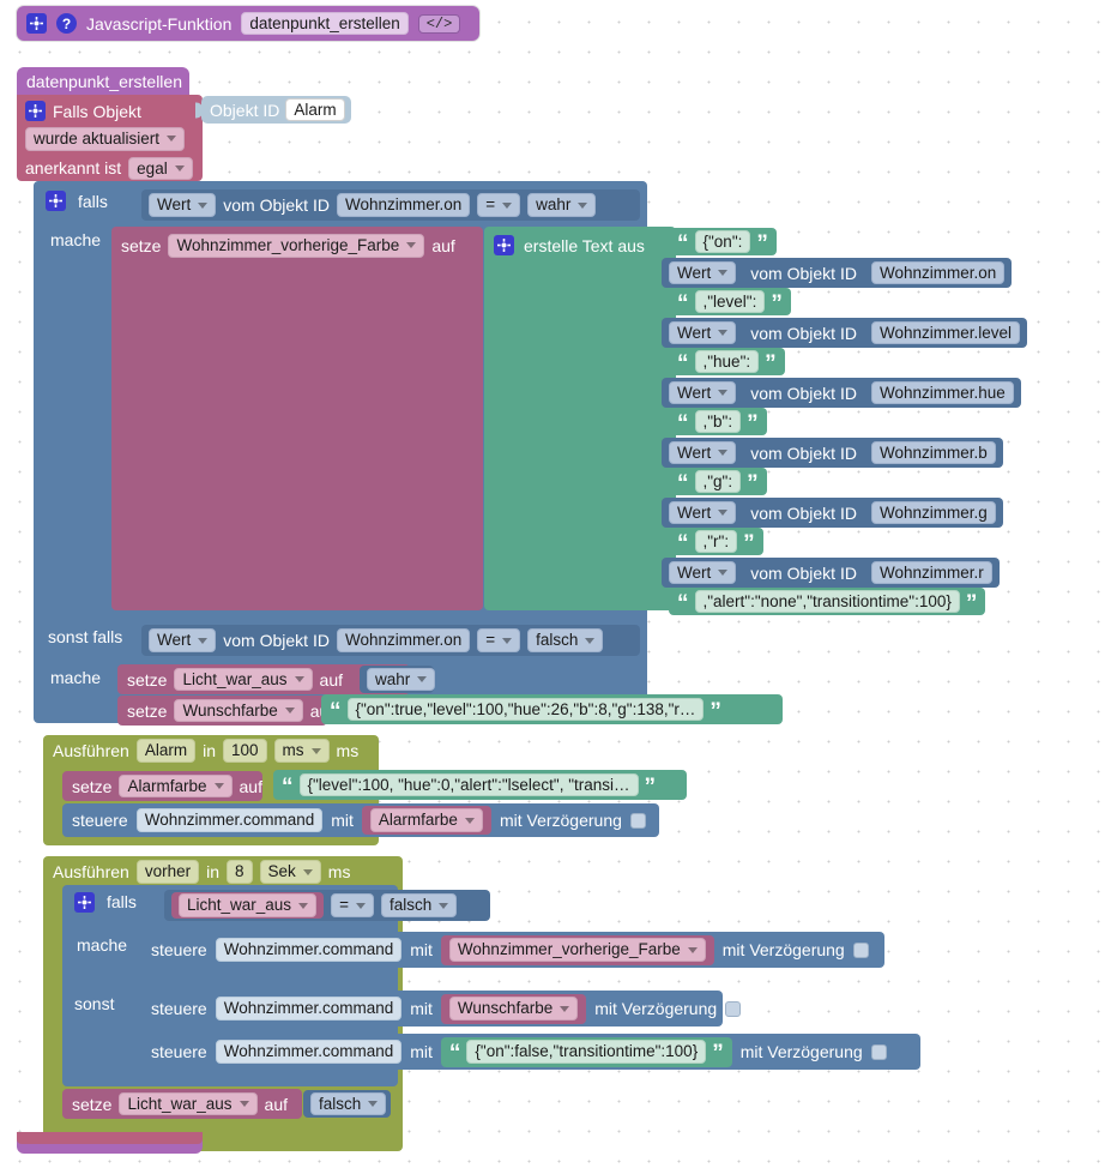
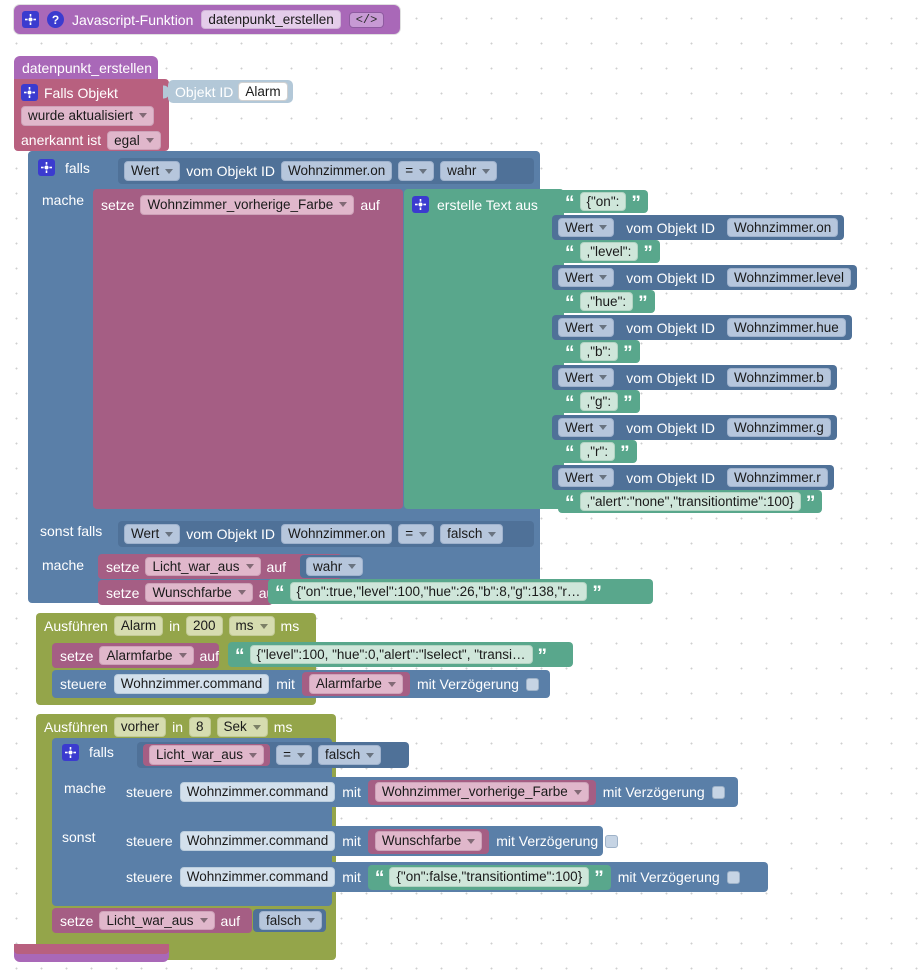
  ?
  Javascript-Funktion
  datenpunkt_erstellen
  </>
  datenpunkt_erstellen
  Falls Objekt
  wurde aktualisiert
  anerkannt ist
  egal
  Objekt ID
  Alarm
  falls
  Wert
  vom Objekt ID
  Wohnzimmer.on
  =
  wahr
  mache
  setze
  Wohnzimmer_vorherige_Farbe
  auf
  erstelle Text aus
  “
  {"on":
  ”
  Wert
  vom Objekt ID
  Wohnzimmer.on
  “
  ,"level":
  ”
  Wert
  vom Objekt ID
  Wohnzimmer.level
  “
  ,"hue":
  ”
  Wert
  vom Objekt ID
  Wohnzimmer.hue
  “
  ,"b":
  ”
  Wert
  vom Objekt ID
  Wohnzimmer.b
  “
  ,"g":
  ”
  Wert
  vom Objekt ID
  Wohnzimmer.g
  “
  ,"r":
  ”
  Wert
  vom Objekt ID
  Wohnzimmer.r
  “
  ,"alert":"none","transitiontime":100}
  ”
  sonst falls
  Wert
  vom Objekt ID
  Wohnzimmer.on
  =
  falsch
  mache
  setze
  Licht_war_aus
  auf
  wahr
  setze
  Wunschfarbe
  “
  {"on":true,"level":100,"hue":26,"b":8,"g":138,"r…
  ”
  Ausführen
  Alarm
  in
- 100
+ 200
  ms
  ms
  setze
  Alarmfarbe
  auf
  “
  {"level":100, "hue":0,"alert":"lselect", "transi…
  ”
  steuere
  Wohnzimmer.command
  mit
  Alarmfarbe
  mit Verzögerung
  Ausführen
  vorher
  in
  8
  Sek
  ms
  falls
  Licht_war_aus
  =
  falsch
  mache
  steuere
  Wohnzimmer.command
  mit
  Wohnzimmer_vorherige_Farbe
  mit Verzögerung
  sonst
  steuere
  Wohnzimmer.command
  mit
  Wunschfarbe
  mit Verzögerung
  steuere
  Wohnzimmer.command
  mit
  “
  {"on":false,"transitiontime":100}
  ”
  mit Verzögerung
  setze
  Licht_war_aus
  auf
  falsch
